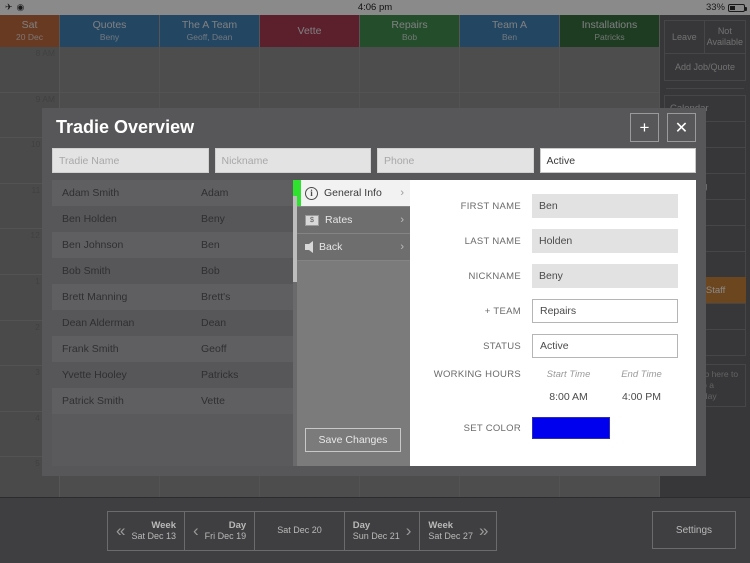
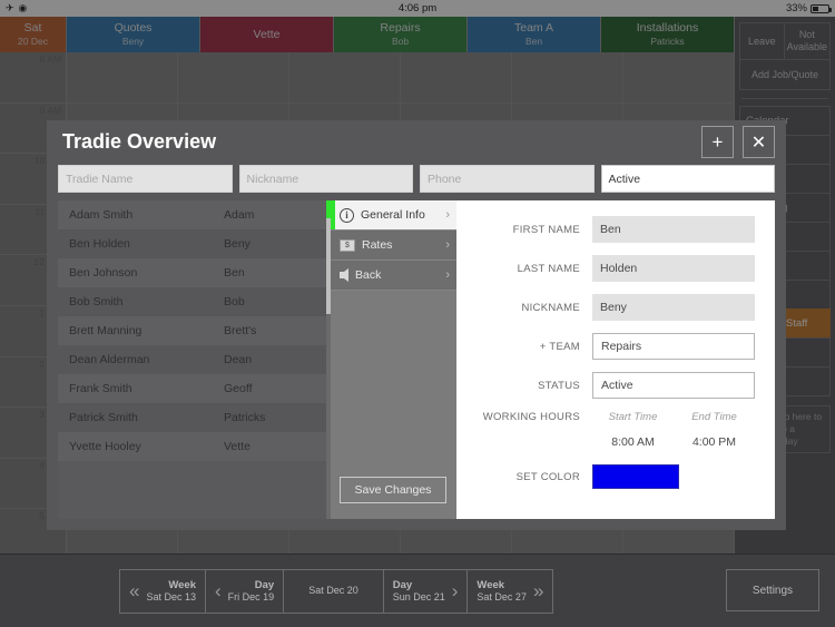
  ✈
  ◉
  4:06 pm
  33%
  Sat
  20 Dec
  Quotes
  Beny
- The A Team
- Geoff, Dean
  Vette
  Repairs
  Bob
  Team A
  Ben
  Installations
  Patricks
  Leave
  Not Available
  Add Job/Quote
  Tradie Overview
  +
  ✕
  Tradie Name
  Nickname
  Phone
  Active
  Adam Smith
  Adam
  Ben Holden
  Beny
  Ben Johnson
  Ben
  Bob Smith
  Bob
  Brett Manning
  Brett's
  Dean Alderman
  Dean
  Frank Smith
  Geoff
- Yvette Hooley
+ Patrick Smith
  Patricks
- Patrick Smith
+ Yvette Hooley
  Vette
  i
  General Info
  ›
  Rates
  ›
  Back
  ›
  Save Changes
  FIRST NAME
  Ben
  LAST NAME
  Holden
  NICKNAME
  Beny
  + TEAM
  Repairs
  STATUS
  Active
  WORKING HOURS
  Start Time
  End Time
  8:00 AM
  4:00 PM
  SET COLOR
  «
  Week
  Sat Dec 13
  ‹
  Day
  Fri Dec 19
  Sat Dec 20
  Day
  Sun Dec 21
  ›
  Week
  Sat Dec 27
  »
  Settings
